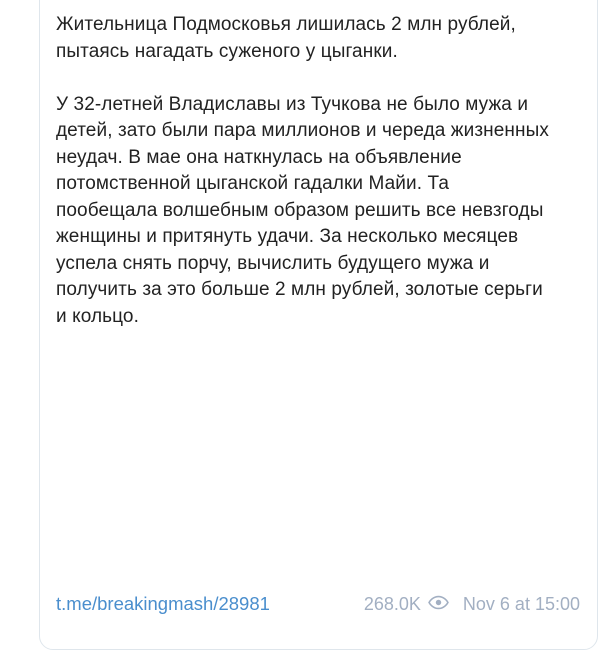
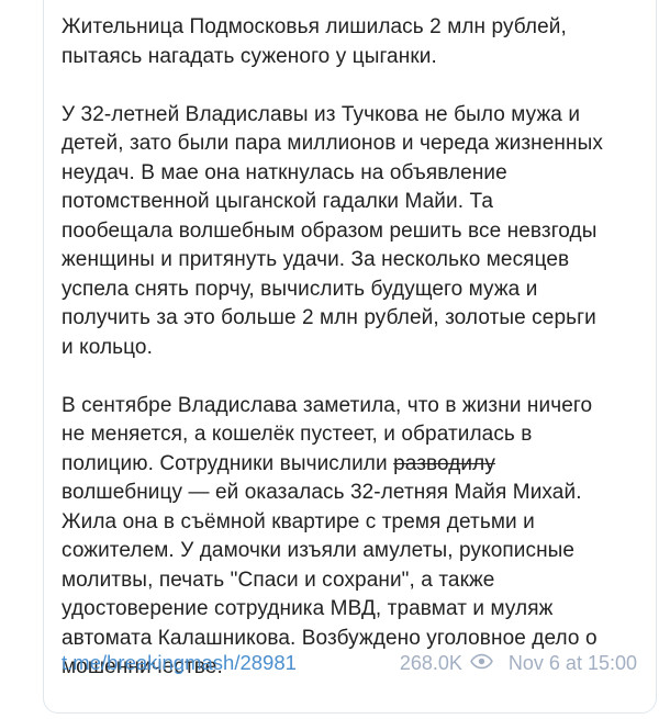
  Жительница Подмосковья лишилась 2 млн рублей,
  пытаясь нагадать суженого у цыганки.
  У 32-летней Владиславы из Тучкова не было мужа и
  детей, зато были пара миллионов и череда жизненных
  неудач. В мае она наткнулась на объявление
  потомственной цыганской гадалки Майи. Та
  пообещала волшебным образом решить все невзгоды
  женщины и притянуть удачи. За несколько месяцев
  успела снять порчу, вычислить будущего мужа и
  получить за это больше 2 млн рублей, золотые серьги
  и кольцо.
+ В сентябре Владислава заметила, что в жизни ничего
+ не меняется, а кошелёк пустеет, и обратилась в
+ полицию. Сотрудники вычислили разводилу
+ волшебницу — ей оказалась 32-летняя Майя Михай.
+ Жила она в съёмной квартире с тремя детьми и
+ сожителем. У дамочки изъяли амулеты, рукописные
+ молитвы, печать "Спаси и сохрани", а также
+ удостоверение сотрудника МВД, травмат и муляж
+ автомата Калашникова. Возбуждено уголовное дело о
+ мошенничестве.
  t.me/breakingmash/28981
  268.0K
  Nov 6 at 15:00
